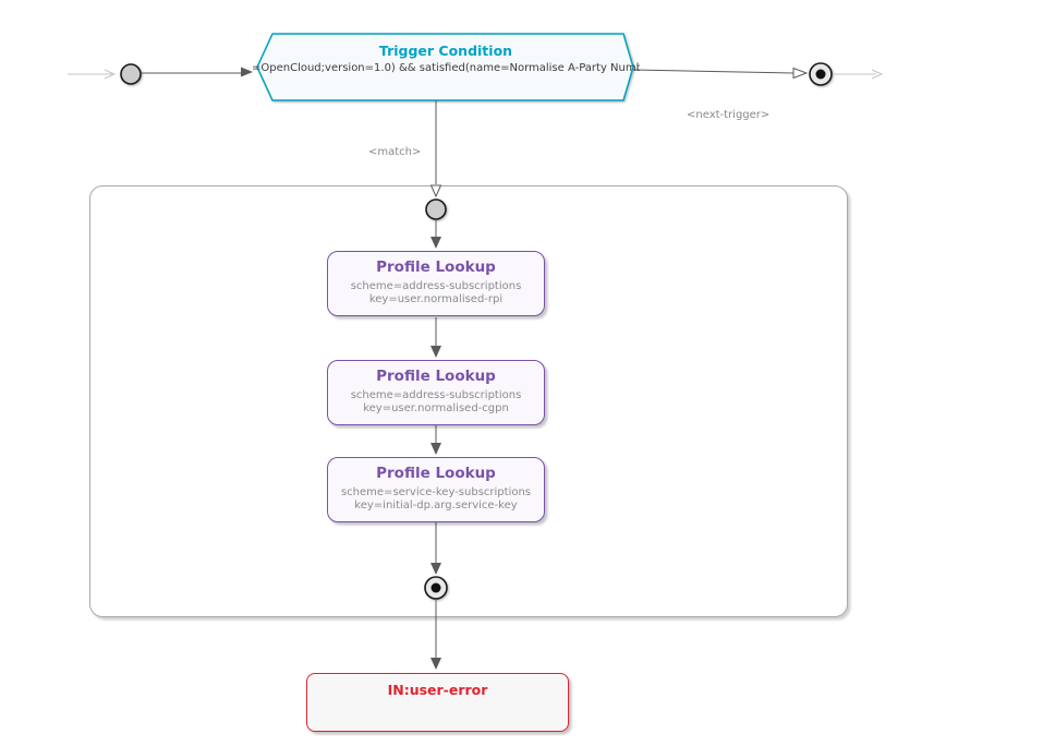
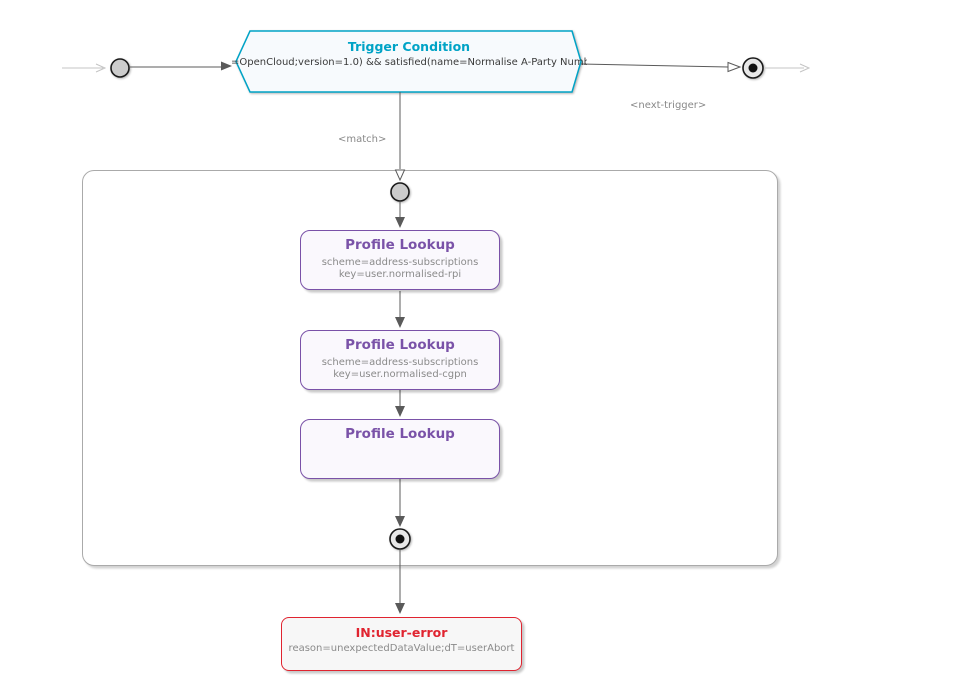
  Trigger Condition
  =OpenCloud;version=1.0) && satisfied(name=Normalise A-Party Numb
  <next-trigger>
  <match>
  Profile Lookup
  scheme=address-subscriptions
  key=user.normalised-rpi
  Profile Lookup
  scheme=address-subscriptions
  key=user.normalised-cgpn
  Profile Lookup
- scheme=service-key-subscriptions
- key=initial-dp.arg.service-key
  IN:user-error
+ reason=unexpectedDataValue;dT=userAbort
